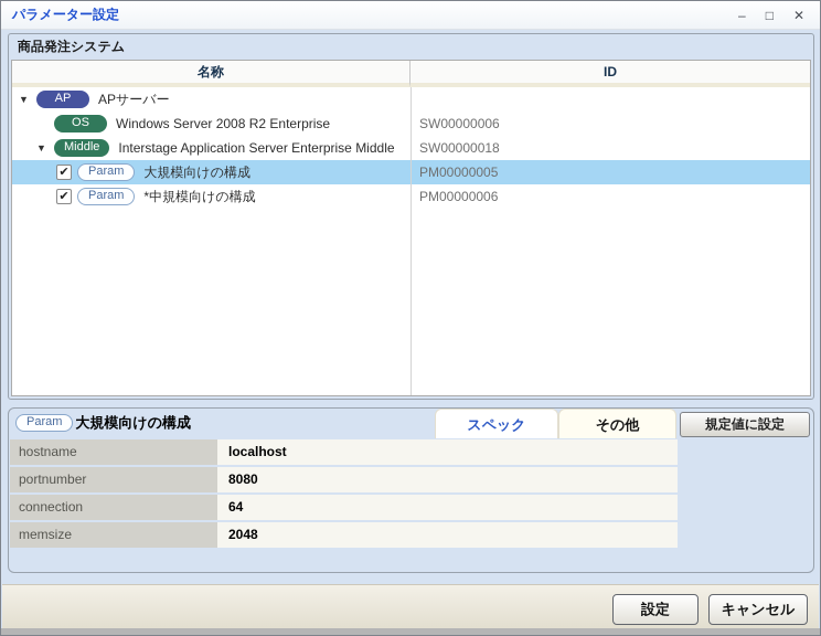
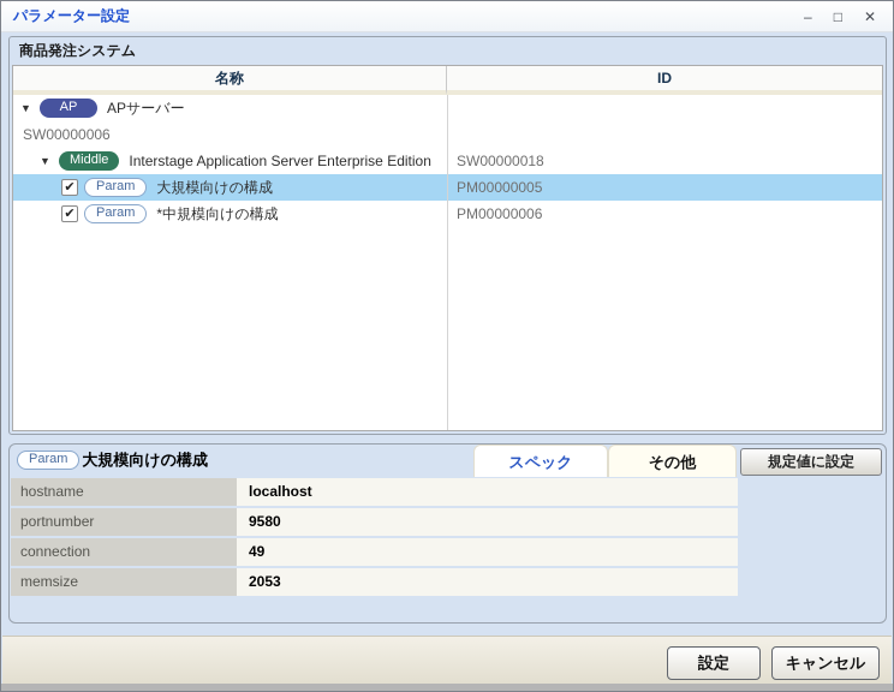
  パラメーター設定
  –
  □
  ✕
  商品発注システム
  名称
  ID
  ▼
  AP
  APサーバー
- OS
- Windows Server 2008 R2 Enterprise
  SW00000006
  ▼
  Middle
- Interstage Application Server Enterprise Middle
+ Interstage Application Server Enterprise Edition
  SW00000018
  ✔
  Param
  大規模向けの構成
  PM00000005
  ✔
  Param
  *中規模向けの構成
  PM00000006
  Param
  大規模向けの構成
  スペック
  その他
  規定値に設定
  hostname
  localhost
  portnumber
- 8080
+ 9580
  connection
- 64
+ 49
  memsize
- 2048
+ 2053
  設定
  キャンセル
